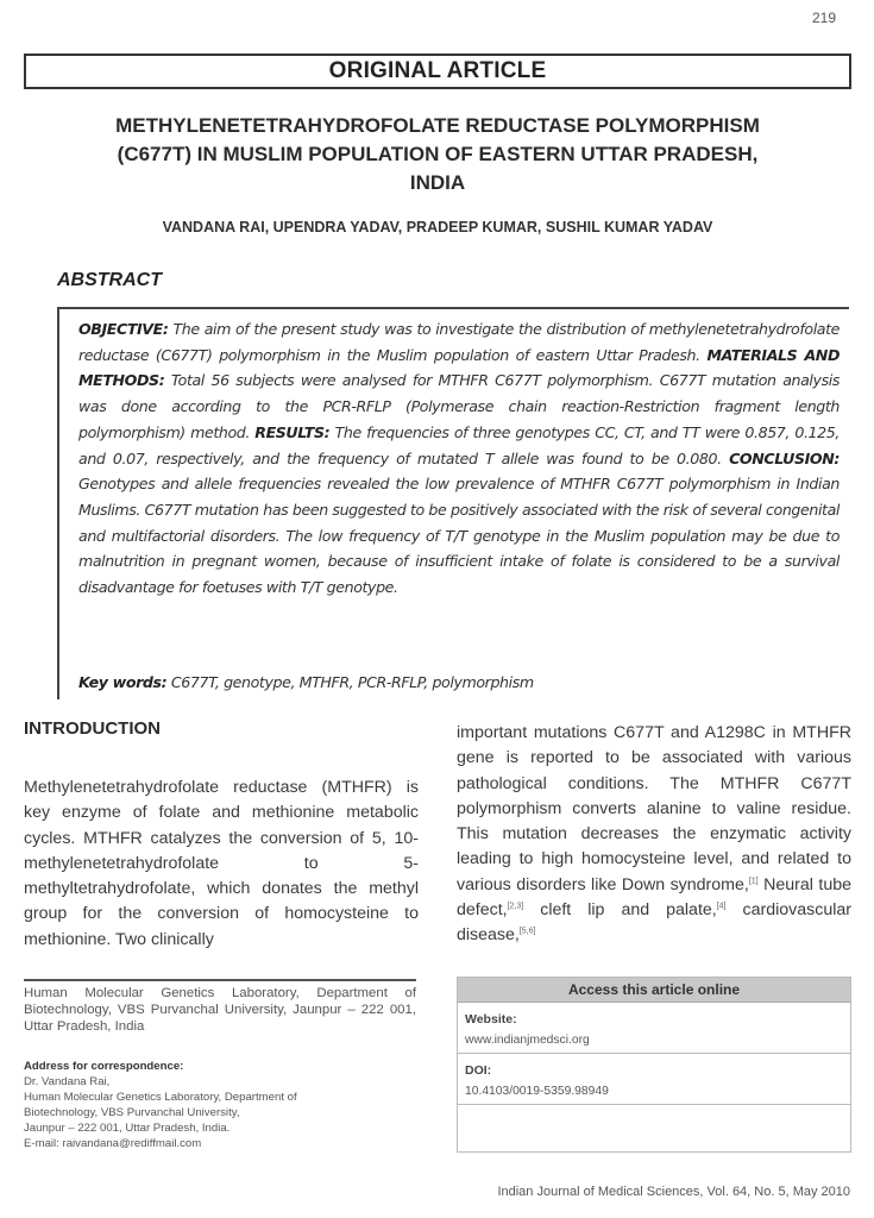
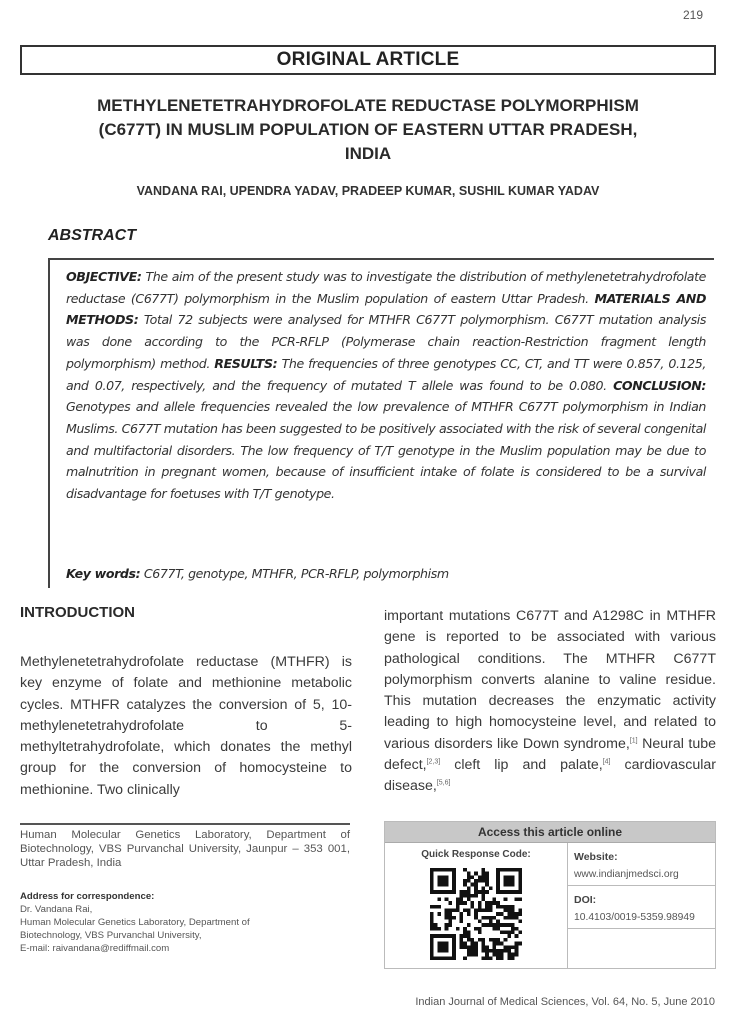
  219
  ORIGINAL ARTICLE
  METHYLENETETRAHYDROFOLATE REDUCTASE POLYMORPHISM
  (C677T) IN MUSLIM POPULATION OF EASTERN UTTAR PRADESH,
  INDIA
  VANDANA RAI, UPENDRA YADAV, PRADEEP KUMAR, SUSHIL KUMAR YADAV
  ABSTRACT
- OBJECTIVE: The aim of the present study was to investigate the distribution of methylenetetrahydrofolate reductase (C677T) polymorphism in the Muslim population of eastern Uttar Pradesh. MATERIALS AND METHODS: Total 56 subjects were analysed for MTHFR C677T polymorphism. C677T mutation analysis was done according to the PCR-RFLP (Polymerase chain reaction-Restriction fragment length polymorphism) method. RESULTS: The frequencies of three genotypes CC, CT, and TT were 0.857, 0.125, and 0.07, respectively, and the frequency of mutated T allele was found to be 0.080. CONCLUSION: Genotypes and allele frequencies revealed the low prevalence of MTHFR C677T polymorphism in Indian Muslims. C677T mutation has been suggested to be positively associated with the risk of several congenital and multifactorial disorders. The low frequency of T/T genotype in the Muslim population may be due to malnutrition in pregnant women, because of insufficient intake of folate is considered to be a survival disadvantage for foetuses with T/T genotype.
+ OBJECTIVE: The aim of the present study was to investigate the distribution of methylenetetrahydrofolate reductase (C677T) polymorphism in the Muslim population of eastern Uttar Pradesh. MATERIALS AND METHODS: Total 72 subjects were analysed for MTHFR C677T polymorphism. C677T mutation analysis was done according to the PCR-RFLP (Polymerase chain reaction-Restriction fragment length polymorphism) method. RESULTS: The frequencies of three genotypes CC, CT, and TT were 0.857, 0.125, and 0.07, respectively, and the frequency of mutated T allele was found to be 0.080. CONCLUSION: Genotypes and allele frequencies revealed the low prevalence of MTHFR C677T polymorphism in Indian Muslims. C677T mutation has been suggested to be positively associated with the risk of several congenital and multifactorial disorders. The low frequency of T/T genotype in the Muslim population may be due to malnutrition in pregnant women, because of insufficient intake of folate is considered to be a survival disadvantage for foetuses with T/T genotype.
  Key words: C677T, genotype, MTHFR, PCR-RFLP, polymorphism
  INTRODUCTION
  Methylenetetrahydrofolate reductase (MTHFR) is key enzyme of folate and methionine metabolic cycles. MTHFR catalyzes the conversion of 5, 10-methylenetetrahydrofolate to 5-methyltetrahydrofolate, which donates the methyl group for the conversion of homocysteine to methionine. Two clinically
  important mutations C677T and A1298C in MTHFR gene is reported to be associated with various pathological conditions. The MTHFR C677T polymorphism converts alanine to valine residue. This mutation decreases the enzymatic activity leading to high homocysteine level, and related to various disorders like Down syndrome, Neural tube defect, cleft lip and palate, cardiovascular disease,
- Human Molecular Genetics Laboratory, Department of Biotechnology, VBS Purvanchal University, Jaunpur – 222 001, Uttar Pradesh, India
+ Human Molecular Genetics Laboratory, Department of Biotechnology, VBS Purvanchal University, Jaunpur – 353 001, Uttar Pradesh, India
  Address for correspondence:
  Dr. Vandana Rai,
  Human Molecular Genetics Laboratory, Department of
  Biotechnology, VBS Purvanchal University,
- Jaunpur – 222 001, Uttar Pradesh, India.
  E-mail: raivandana@rediffmail.com
  Access this article online
+ Quick Response Code:
  Website:
  www.indianjmedsci.org
  DOI:
  10.4103/0019-5359.98949
- Indian Journal of Medical Sciences, Vol. 64, No. 5, May 2010
+ Indian Journal of Medical Sciences, Vol. 64, No. 5, June 2010
